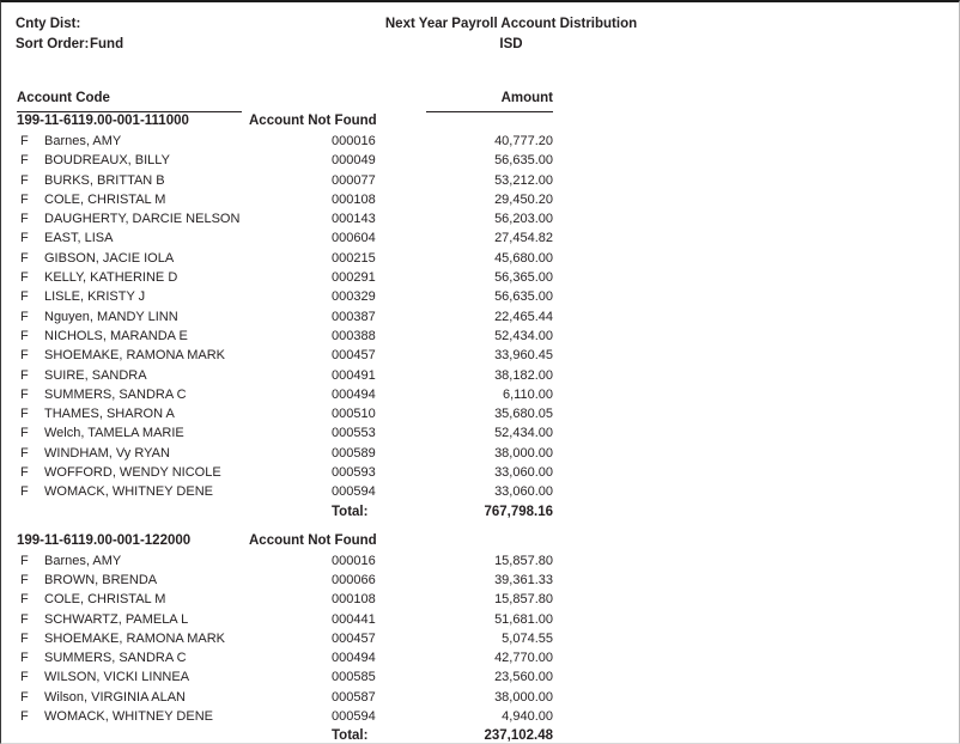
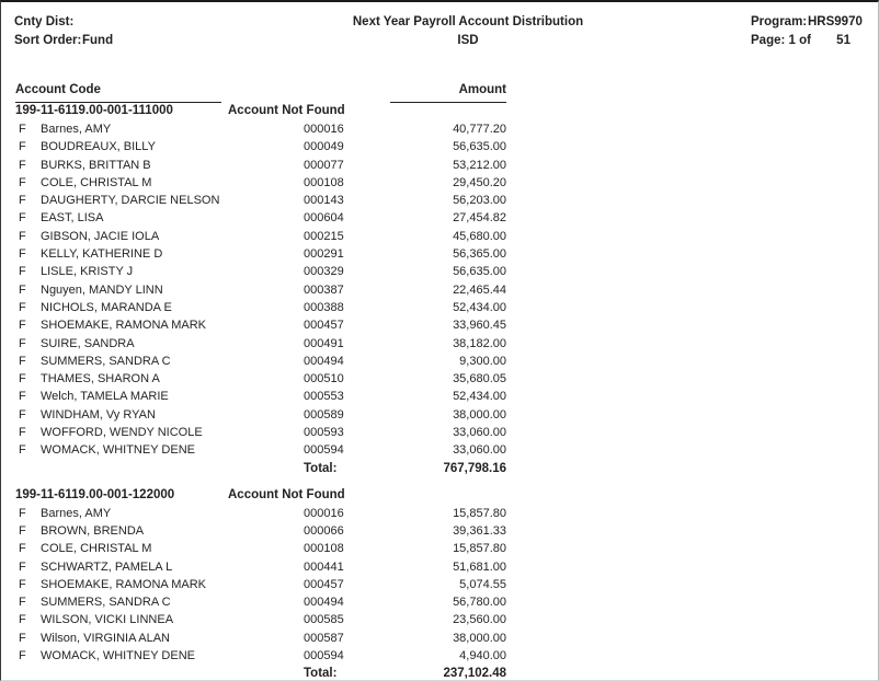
  Cnty Dist:
  Sort Order:Fund
  Next Year Payroll Account Distribution
  ISD
+ Program:HRS9970
+ Page: 1 of 51
  Account Code
  Amount
  199-11-6119.00-001-111000
  Account Not Found
  F
  Barnes, AMY
  000016
  40,777.20
  F
  BOUDREAUX, BILLY
  000049
  56,635.00
  F
  BURKS, BRITTAN B
  000077
  53,212.00
  F
  COLE, CHRISTAL M
  000108
  29,450.20
  F
  DAUGHERTY, DARCIE NELSON
  000143
  56,203.00
  F
  EAST, LISA
  000604
  27,454.82
  F
  GIBSON, JACIE IOLA
  000215
  45,680.00
  F
  KELLY, KATHERINE D
  000291
  56,365.00
  F
  LISLE, KRISTY J
  000329
  56,635.00
  F
  Nguyen, MANDY LINN
  000387
  22,465.44
  F
  NICHOLS, MARANDA E
  000388
  52,434.00
  F
  SHOEMAKE, RAMONA MARK
  000457
  33,960.45
  F
  SUIRE, SANDRA
  000491
  38,182.00
  F
  SUMMERS, SANDRA C
  000494
- 6,110.00
+ 9,300.00
  F
  THAMES, SHARON A
  000510
  35,680.05
  F
  Welch, TAMELA MARIE
  000553
  52,434.00
  F
  WINDHAM, Vy RYAN
  000589
  38,000.00
  F
  WOFFORD, WENDY NICOLE
  000593
  33,060.00
  F
  WOMACK, WHITNEY DENE
  000594
  33,060.00
  Total:
  767,798.16
  199-11-6119.00-001-122000
  Account Not Found
  F
  Barnes, AMY
  000016
  15,857.80
  F
  BROWN, BRENDA
  000066
  39,361.33
  F
  COLE, CHRISTAL M
  000108
  15,857.80
  F
  SCHWARTZ, PAMELA L
  000441
  51,681.00
  F
  SHOEMAKE, RAMONA MARK
  000457
  5,074.55
  F
  SUMMERS, SANDRA C
  000494
- 42,770.00
+ 56,780.00
  F
  WILSON, VICKI LINNEA
  000585
  23,560.00
  F
  Wilson, VIRGINIA ALAN
  000587
  38,000.00
  F
  WOMACK, WHITNEY DENE
  000594
  4,940.00
  Total:
  237,102.48
